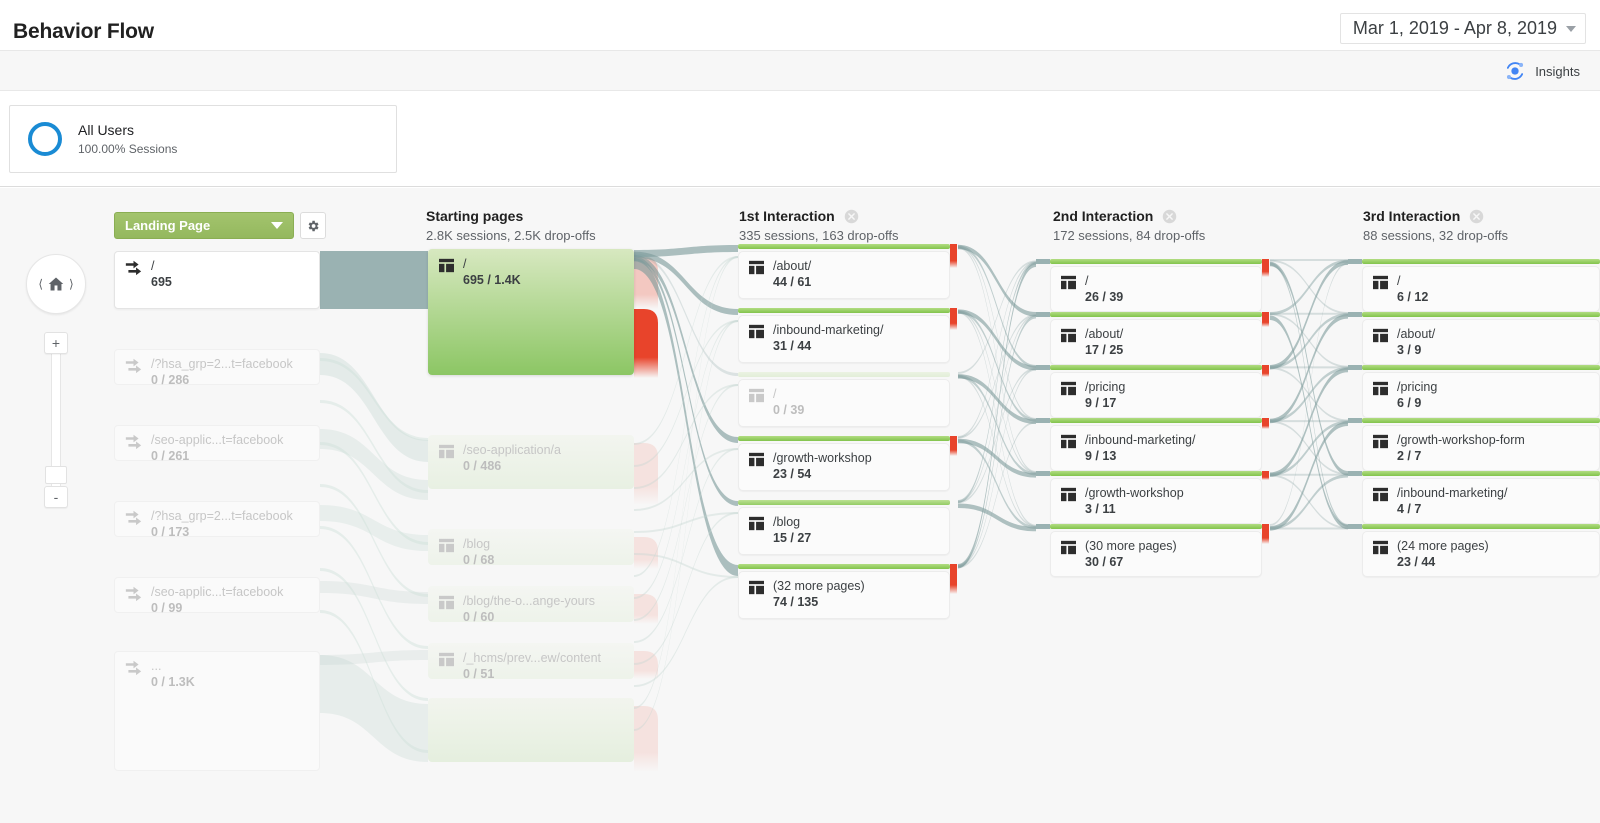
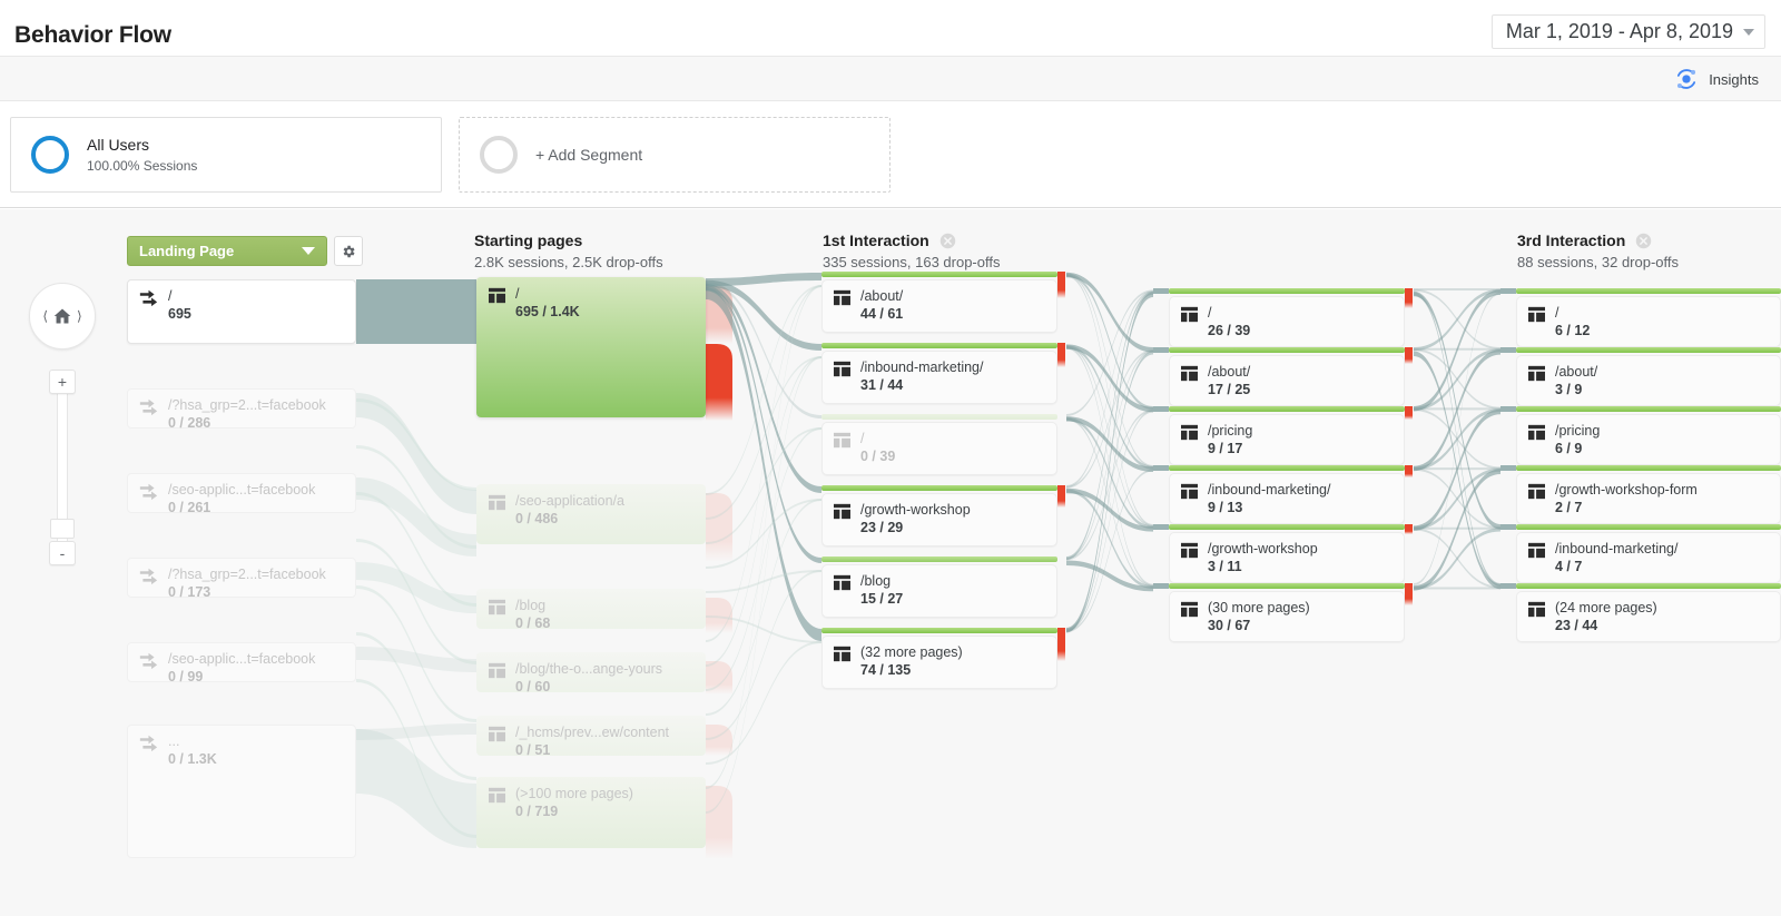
  Behavior Flow
  Mar 1, 2019 - Apr 8, 2019
  Insights
  All Users
  100.00% Sessions
+ + Add Segment
  ⟨
  ⟩
  +
  -
  Landing Page
  Starting pages
  2.8K sessions, 2.5K drop-offs
  1st Interaction
  335 sessions, 163 drop-offs
- 2nd Interaction
- 172 sessions, 84 drop-offs
  3rd Interaction
  88 sessions, 32 drop-offs
  /
  695
  /?hsa_grp=2...t=facebook
  0 / 286
  /seo-applic...t=facebook
  0 / 261
  /?hsa_grp=2...t=facebook
  0 / 173
  /seo-applic...t=facebook
  0 / 99
  ...
  0 / 1.3K
  /
  695 / 1.4K
  /seo-application/a
  0 / 486
  /blog
  0 / 68
  /blog/the-o...ange-yours
  0 / 60
  /_hcms/prev...ew/content
  0 / 51
+ (>100 more pages)
+ 0 / 719
  /about/
  44 / 61
  /inbound-marketing/
  31 / 44
  /
  0 / 39
  /growth-workshop
- 23 / 54
+ 23 / 29
  /blog
  15 / 27
  (32 more pages)
  74 / 135
  /
  26 / 39
  /about/
  17 / 25
  /pricing
  9 / 17
  /inbound-marketing/
  9 / 13
  /growth-workshop
  3 / 11
  (30 more pages)
  30 / 67
  /
  6 / 12
  /about/
  3 / 9
  /pricing
  6 / 9
  /growth-workshop-form
  2 / 7
  /inbound-marketing/
  4 / 7
  (24 more pages)
  23 / 44
